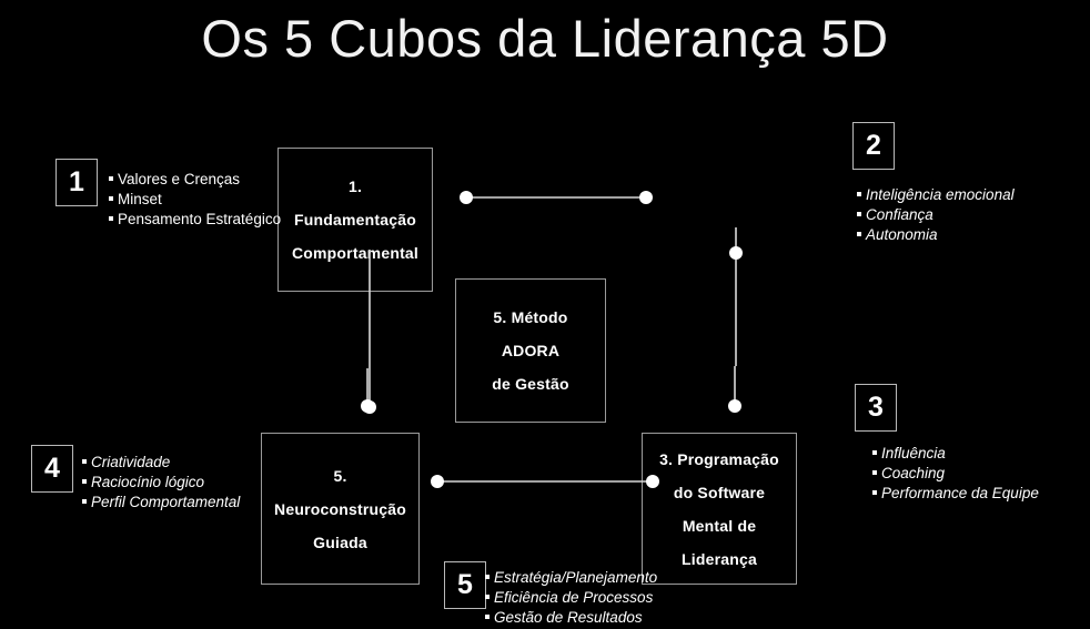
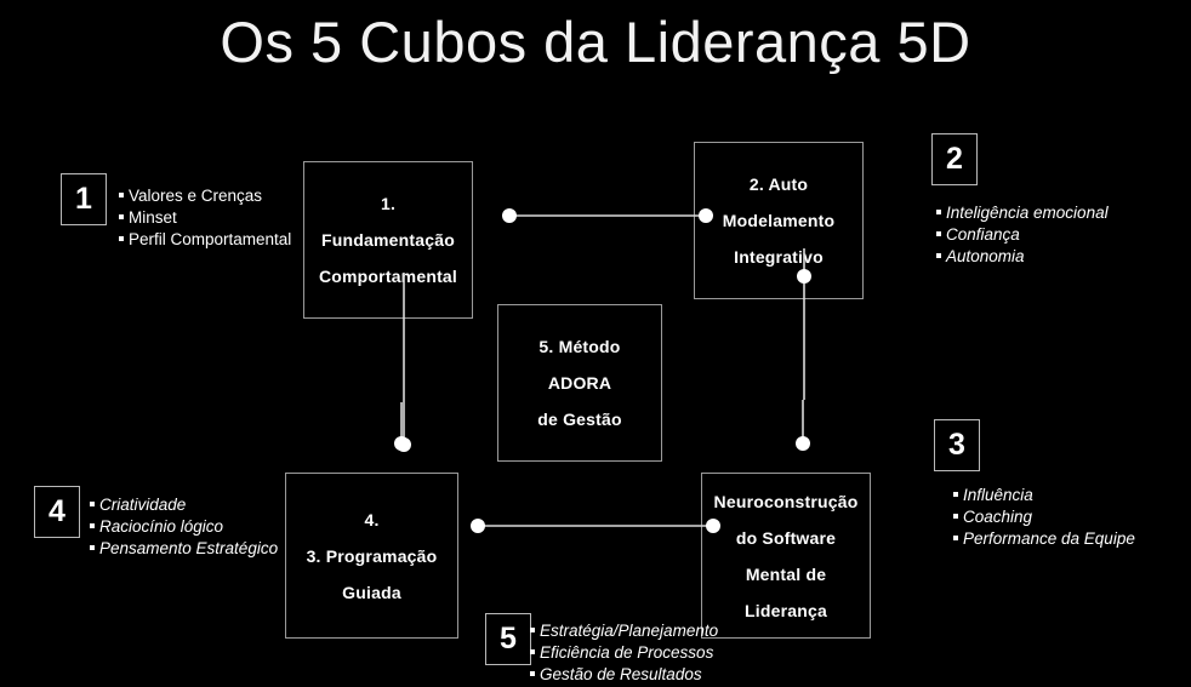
  Os 5 Cubos da Liderança 5D
  5. Método
  ADORA
  de Gestão
  1.
  Fundamentação
  Comportamental
+ 2. Auto
+ Modelamento
+ Integrativo
- 5.
+ 4.
- Neuroconstrução
+ 3. Programação
  Guiada
- 3. Programação
+ Neuroconstrução
  do Software
  Mental de
  Liderança
  1
  2
  3
  4
  5
  Valores e Crenças
  Minset
- Pensamento Estratégico
+ Perfil Comportamental
  Inteligência emocional
  Confiança
  Autonomia
  Influência
  Coaching
  Performance da Equipe
  Criatividade
  Raciocínio lógico
- Perfil Comportamental
+ Pensamento Estratégico
  Estratégia/Planejamento
  Eficiência de Processos
  Gestão de Resultados
